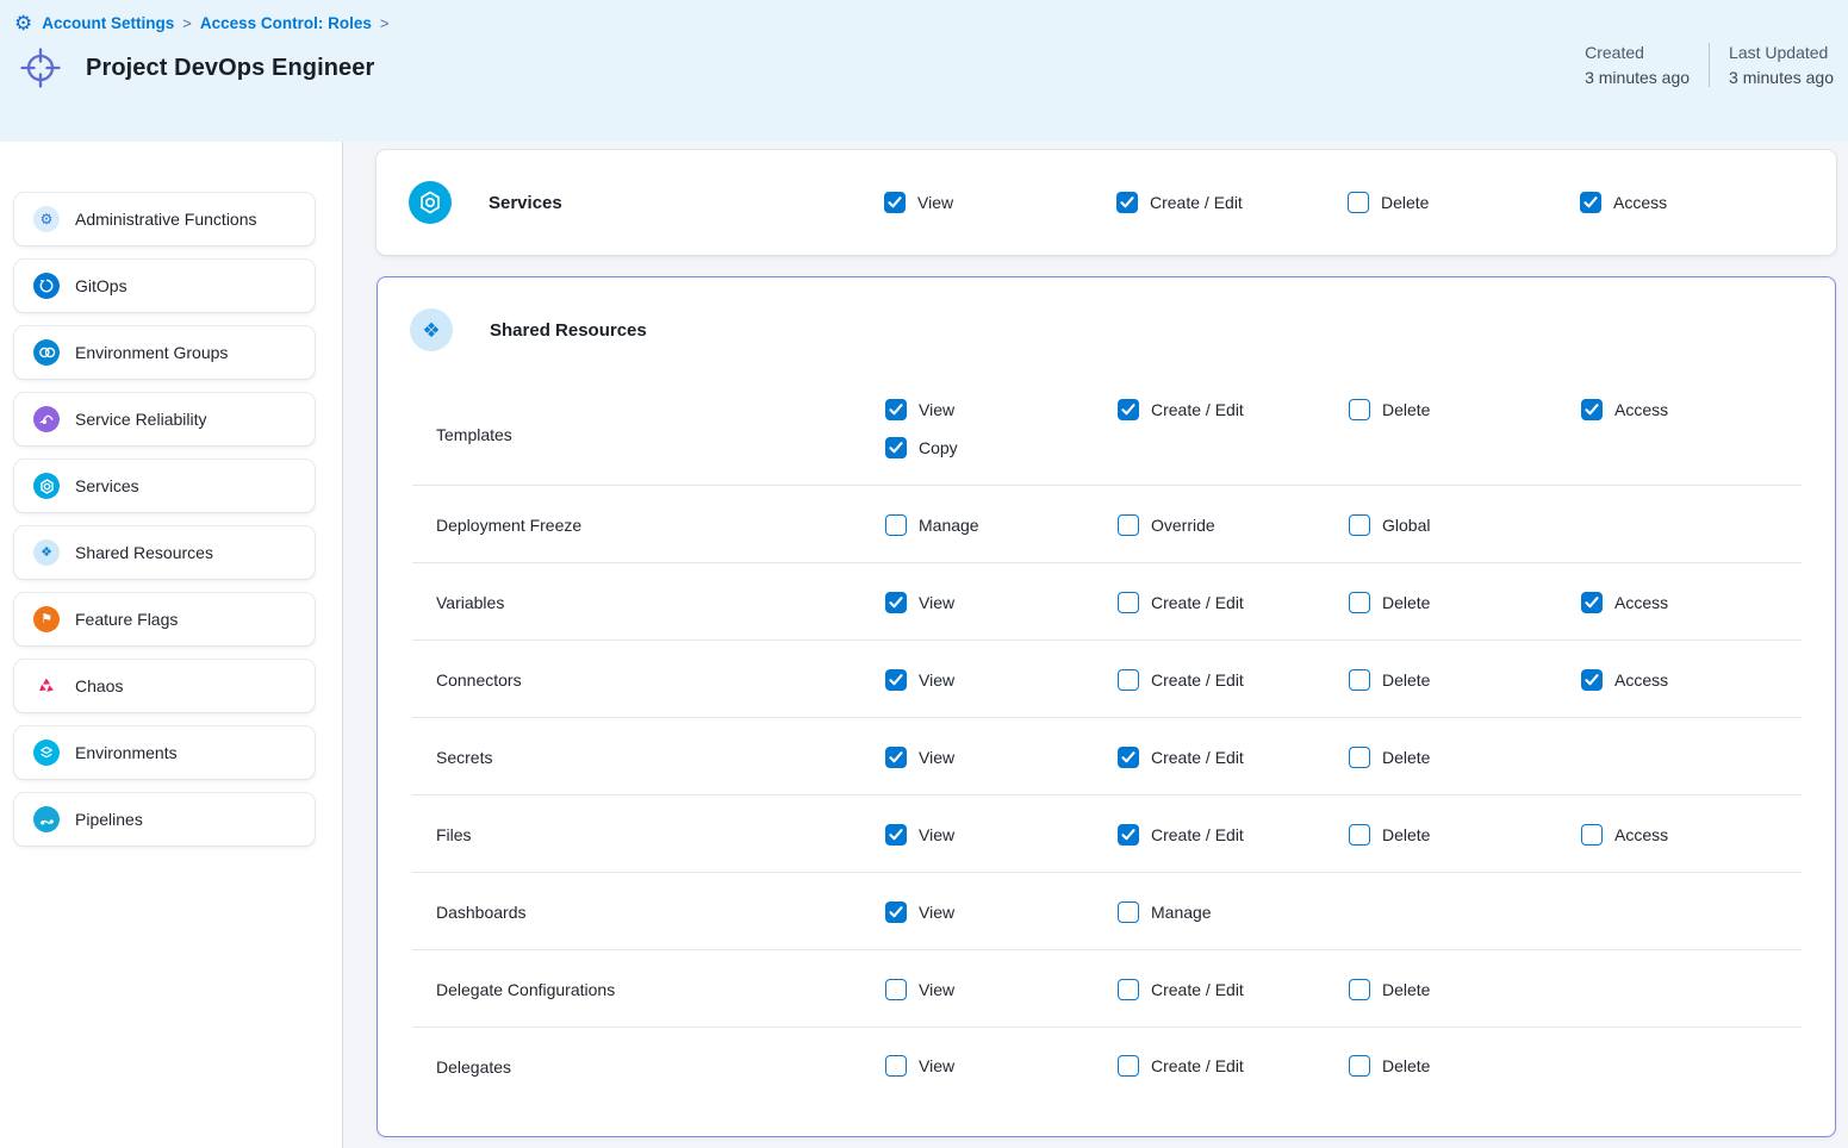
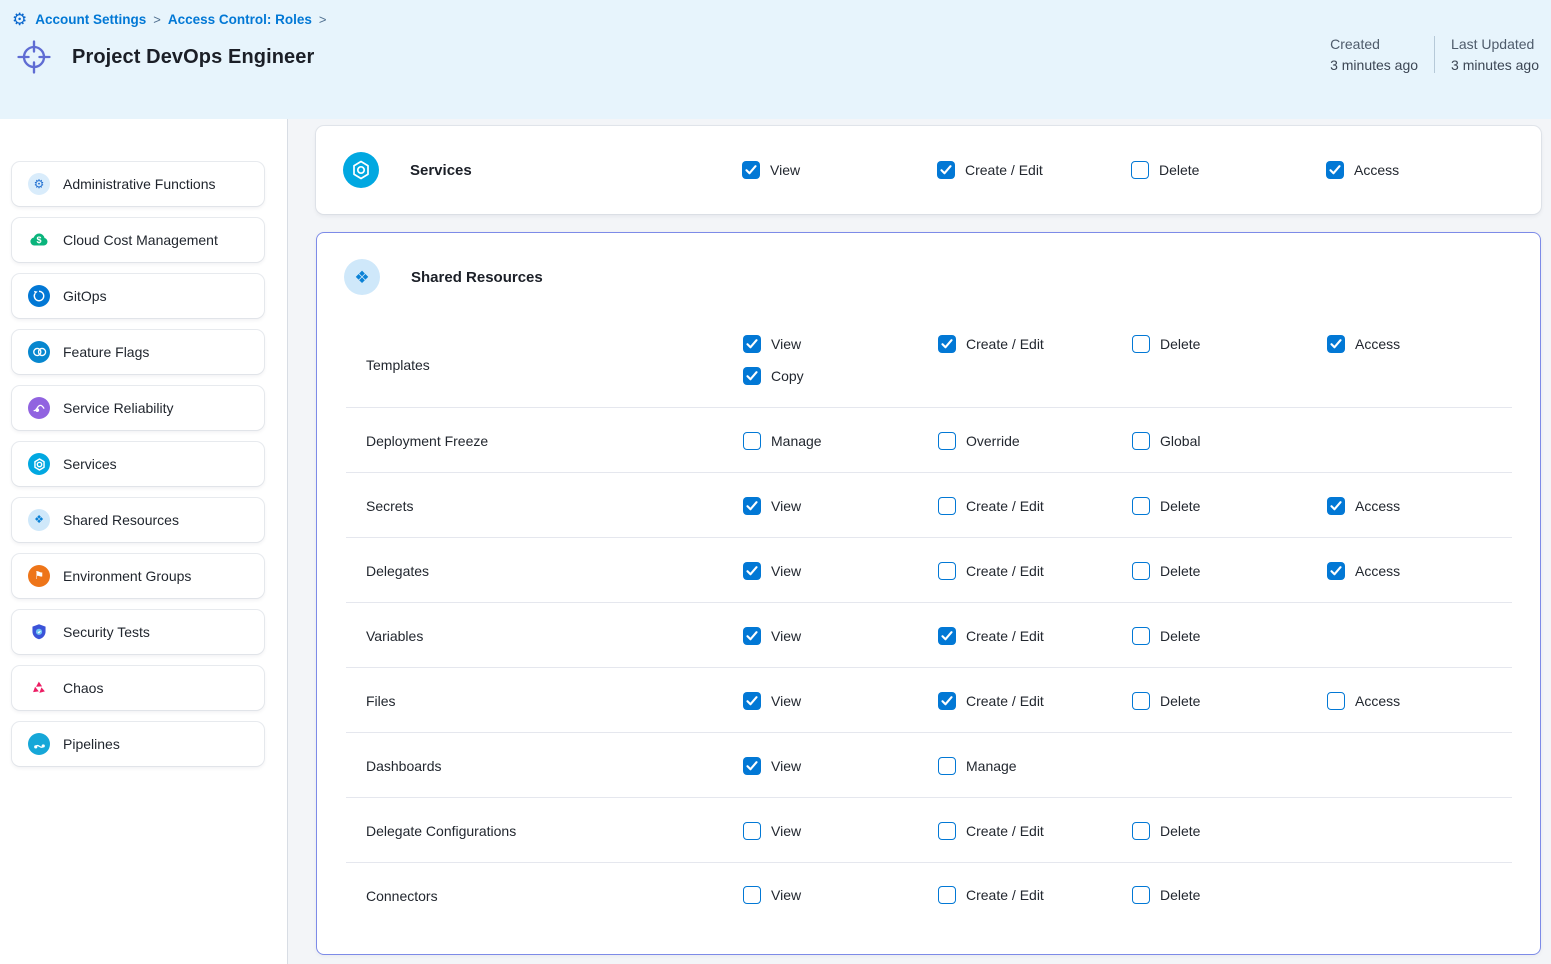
  ⚙
  Account Settings
  >
  Access Control: Roles
  >
  Project DevOps Engineer
  Created
  3 minutes ago
  Last Updated
  3 minutes ago
  ⚙
  Administrative Functions
+ $
+ Cloud Cost Management
  GitOps
- Environment Groups
+ Feature Flags
  Service Reliability
  Services
  ❖
  Shared Resources
  ⚑
- Feature Flags
+ Environment Groups
+ Security Tests
  Chaos
- Environments
  Pipelines
  Services
  View
  Create / Edit
  Delete
  Access
  ❖
  Shared Resources
  Templates
  View
  Copy
  Create / Edit
  Delete
  Access
  Deployment Freeze
  Manage
  Override
  Global
- Variables
+ Secrets
  View
  Create / Edit
  Delete
  Access
- Connectors
+ Delegates
  View
  Create / Edit
  Delete
  Access
- Secrets
+ Variables
  View
  Create / Edit
  Delete
  Files
  View
  Create / Edit
  Delete
  Access
  Dashboards
  View
  Manage
  Delegate Configurations
  View
  Create / Edit
  Delete
- Delegates
+ Connectors
  View
  Create / Edit
  Delete
